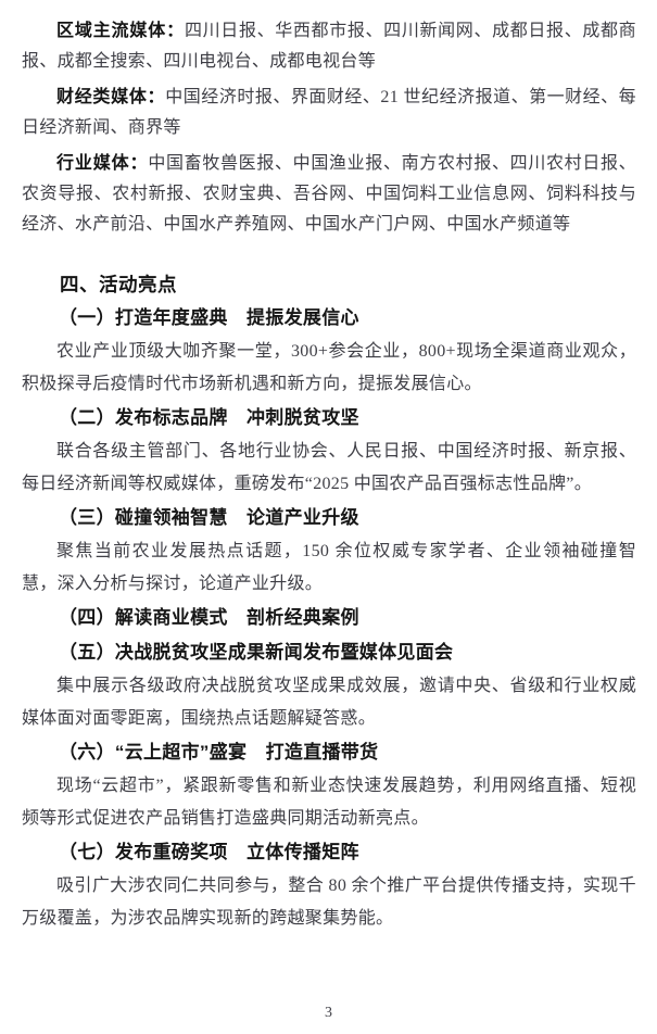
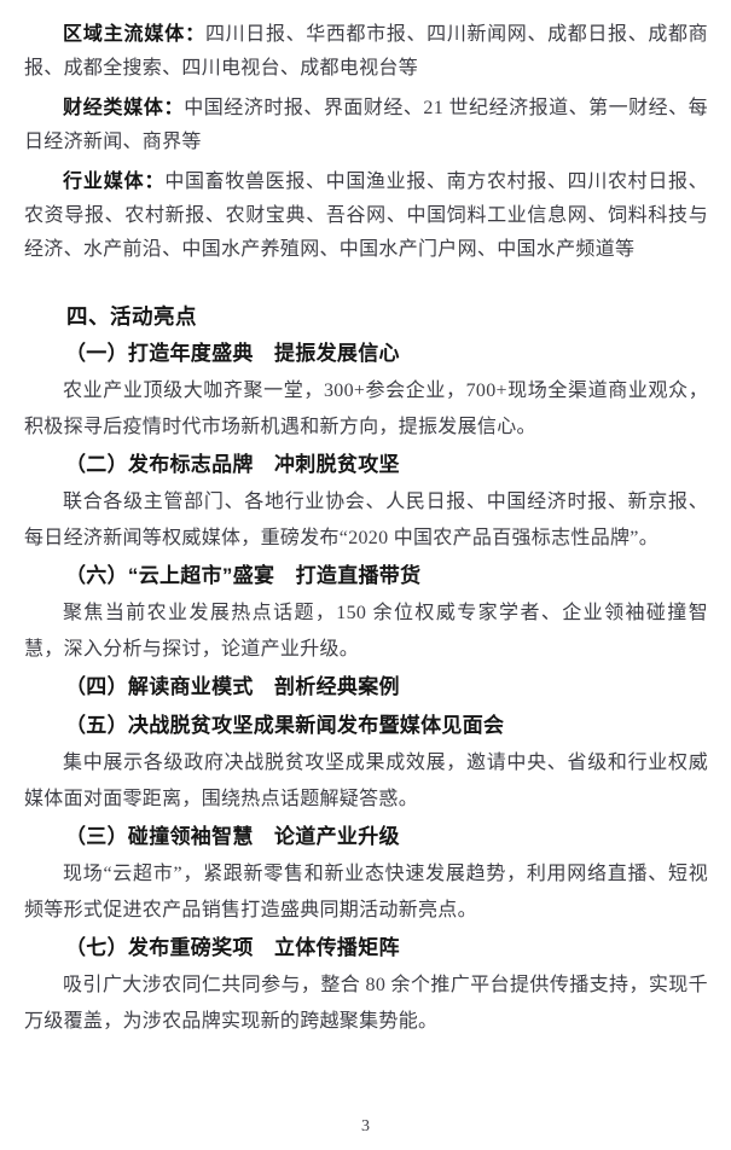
  区域主流媒体：四川日报、华西都市报、四川新闻网、成都日报、成都商报、成都全搜索、四川电视台、成都电视台等
  财经类媒体：中国经济时报、界面财经、21 世纪经济报道、第一财经、每日经济新闻、商界等
  行业媒体：中国畜牧兽医报、中国渔业报、南方农村报、四川农村日报、农资导报、农村新报、农财宝典、吾谷网、中国饲料工业信息网、饲料科技与经济、水产前沿、中国水产养殖网、中国水产门户网、中国水产频道等
  四、活动亮点
  （一）打造年度盛典 提振发展信心
- 农业产业顶级大咖齐聚一堂，300+参会企业，800+现场全渠道商业观众，积极探寻后疫情时代市场新机遇和新方向，提振发展信心。
+ 农业产业顶级大咖齐聚一堂，300+参会企业，700+现场全渠道商业观众，积极探寻后疫情时代市场新机遇和新方向，提振发展信心。
  （二）发布标志品牌 冲刺脱贫攻坚
- 联合各级主管部门、各地行业协会、人民日报、中国经济时报、新京报、每日经济新闻等权威媒体，重磅发布“2025 中国农产品百强标志性品牌”。
+ 联合各级主管部门、各地行业协会、人民日报、中国经济时报、新京报、每日经济新闻等权威媒体，重磅发布“2020 中国农产品百强标志性品牌”。
- （三）碰撞领袖智慧 论道产业升级
+ （六）“云上超市”盛宴 打造直播带货
  聚焦当前农业发展热点话题，150 余位权威专家学者、企业领袖碰撞智慧，深入分析与探讨，论道产业升级。
  （四）解读商业模式 剖析经典案例
  （五）决战脱贫攻坚成果新闻发布暨媒体见面会
  集中展示各级政府决战脱贫攻坚成果成效展，邀请中央、省级和行业权威媒体面对面零距离，围绕热点话题解疑答惑。
- （六）“云上超市”盛宴 打造直播带货
+ （三）碰撞领袖智慧 论道产业升级
  现场“云超市”，紧跟新零售和新业态快速发展趋势，利用网络直播、短视频等形式促进农产品销售打造盛典同期活动新亮点。
  （七）发布重磅奖项 立体传播矩阵
  吸引广大涉农同仁共同参与，整合 80 余个推广平台提供传播支持，实现千万级覆盖，为涉农品牌实现新的跨越聚集势能。
  3
